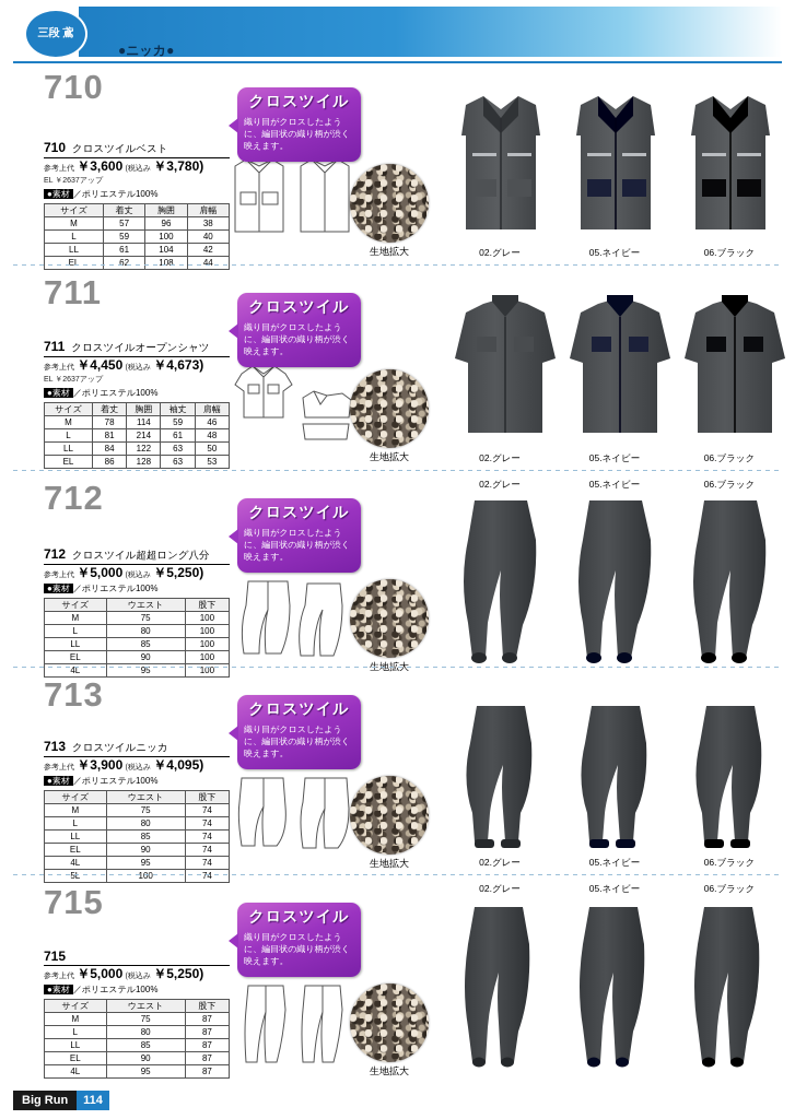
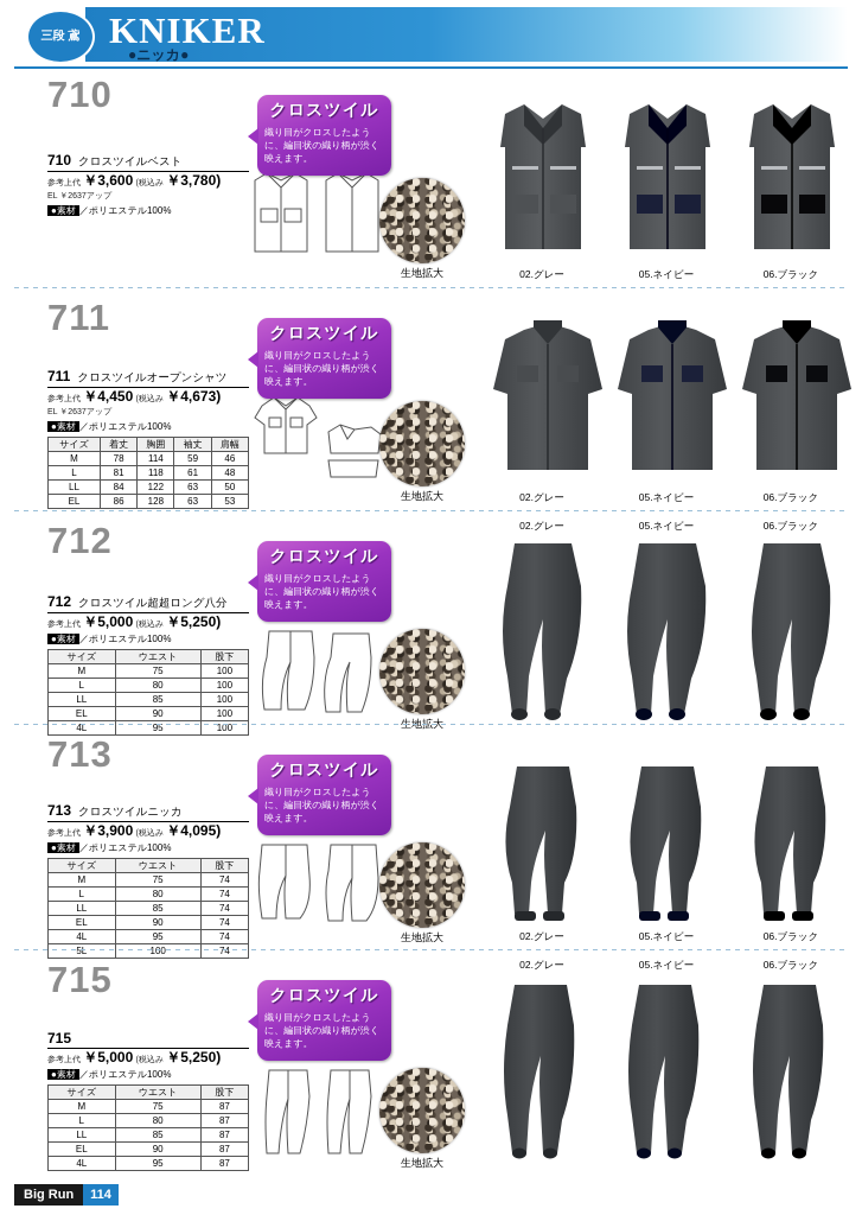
  三段 鳶
+ KNIKER
  ●ニッカ●
  710
  710
  クロスツイルベスト
  ●素材 ／ポリエステル100%
- サイズ	着丈	胸囲	肩幅
- M	57	96	38
- L	59	100	40
- LL	61	104	42
- EL	62	108	44
  クロスツイル
  織り目がクロスしたように、編目状の織り柄が渋く映えます。
  生地拡大
  02.グレー
  05.ネイビー
  06.ブラック
  711
  711
  クロスツイルオープンシャツ
  ●素材 ／ポリエステル100%
  サイズ	着丈	胸囲	袖丈	肩幅
  M	78	114	59	46
- L	81	214	61	48
+ L	81	118	61	48
  LL	84	122	63	50
  EL	86	128	63	53
  クロスツイル
  織り目がクロスしたように、編目状の織り柄が渋く映えます。
  生地拡大
  02.グレー
  05.ネイビー
  06.ブラック
  712
  712
  クロスツイル超超ロング八分
  ●素材 ／ポリエステル100%
  サイズ	ウエスト	股下
  M	75	100
  L	80	100
  LL	85	100
  EL	90	100
  4L	95	100
  クロスツイル
  織り目がクロスしたように、編目状の織り柄が渋く映えます。
  02.グレー
  05.ネイビー
  06.ブラック
  713
  713
  クロスツイルニッカ
  ●素材 ／ポリエステル100%
  サイズ	ウエスト	股下
  M	75	74
  L	80	74
  LL	85	74
  EL	90	74
  4L	95	74
  5L	100	74
  クロスツイル
  織り目がクロスしたように、編目状の織り柄が渋く映えます。
  生地拡大
  02.グレー
  05.ネイビー
  06.ブラック
  715
  715
  ●素材 ／ポリエステル100%
  サイズ	ウエスト	股下
  M	75	87
  L	80	87
  LL	85	87
  EL	90	87
  4L	95	87
  クロスツイル
  織り目がクロスしたように、編目状の織り柄が渋く映えます。
  生地拡大
  02.グレー
  05.ネイビー
  06.ブラック
  Big Run
  114
